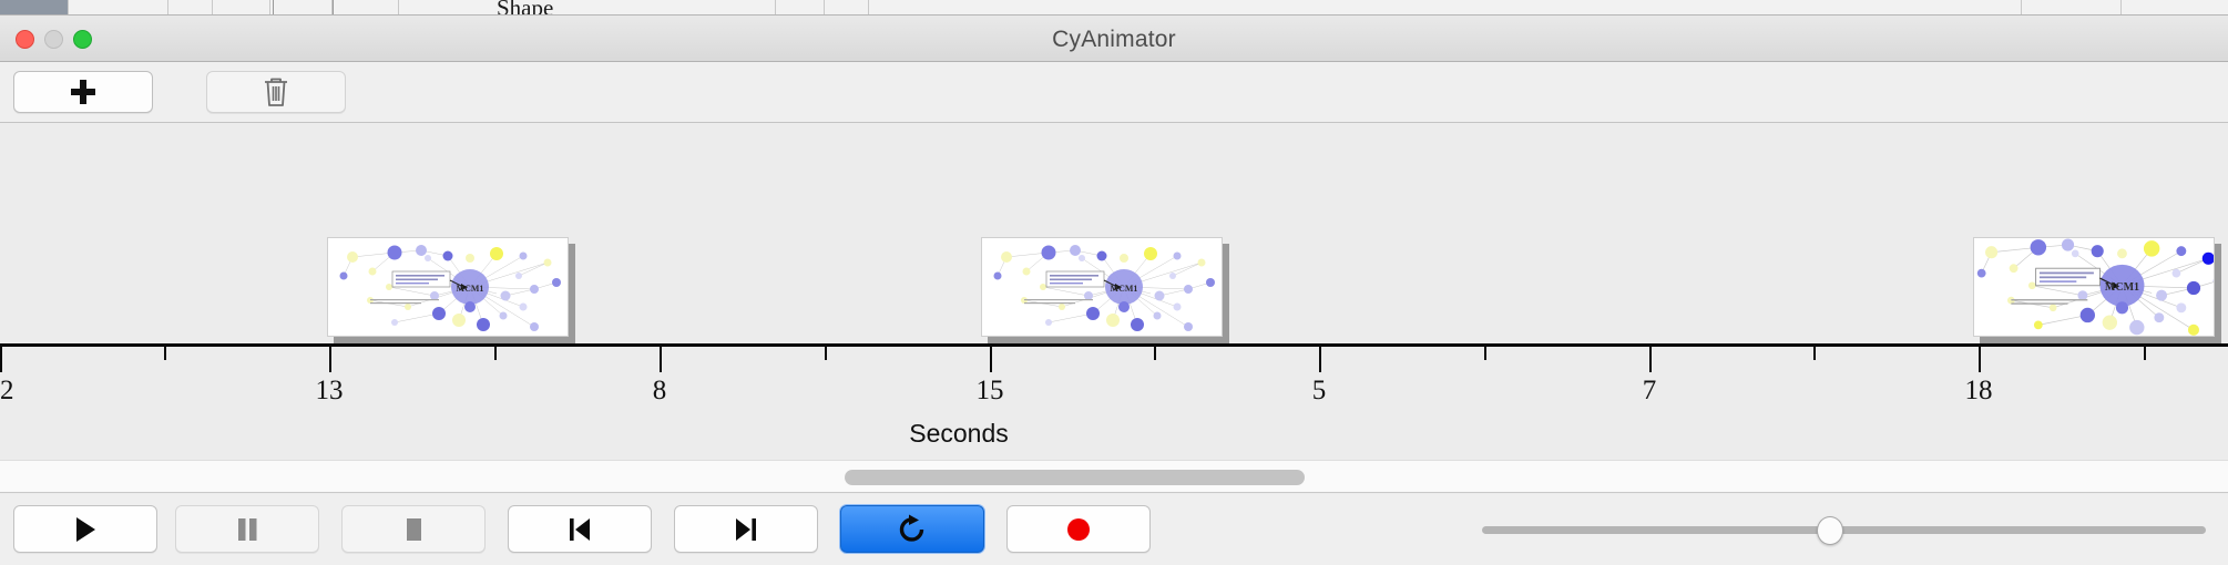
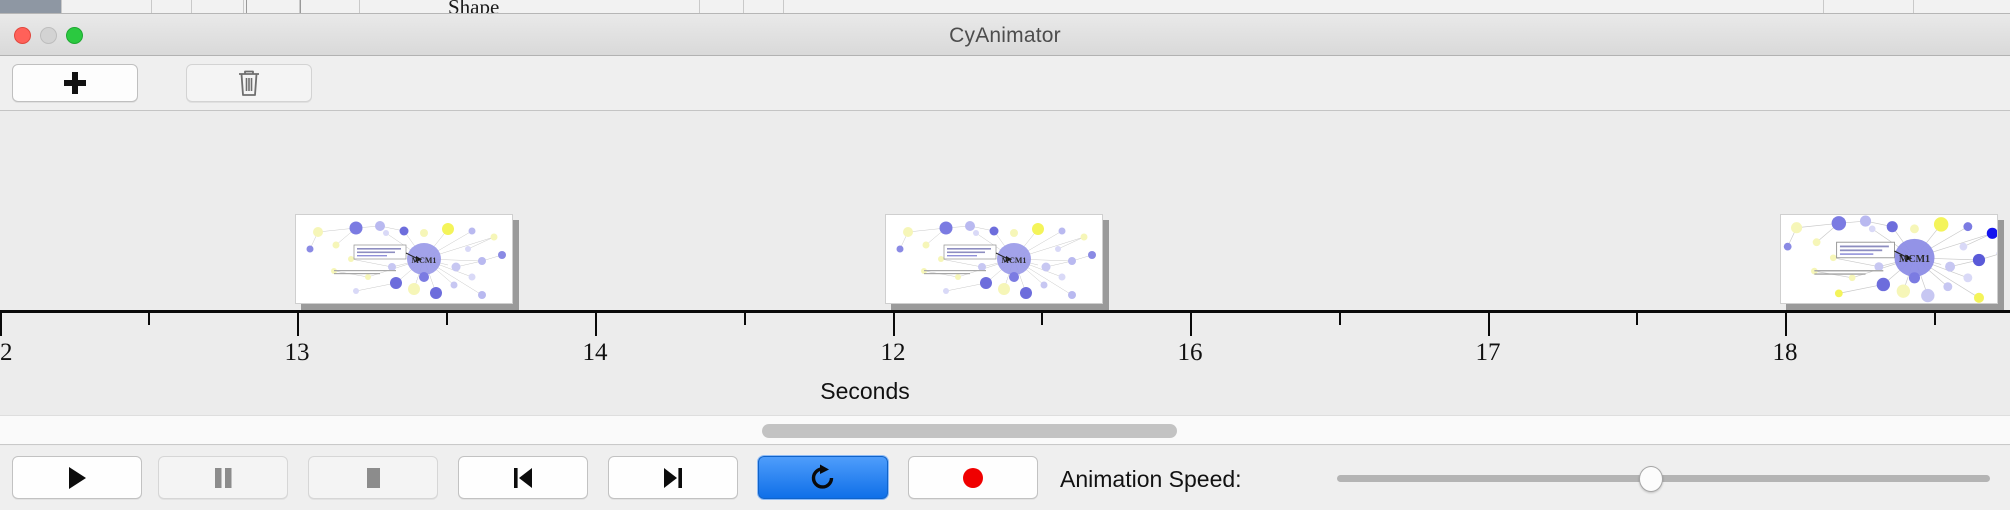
  Shape
  CyAnimator
  MCM1
  MCM1
  MCM1
  13
- 8
+ 14
- 15
+ 12
- 5
+ 16
- 7
+ 17
  18
  Seconds
+ Animation Speed:
